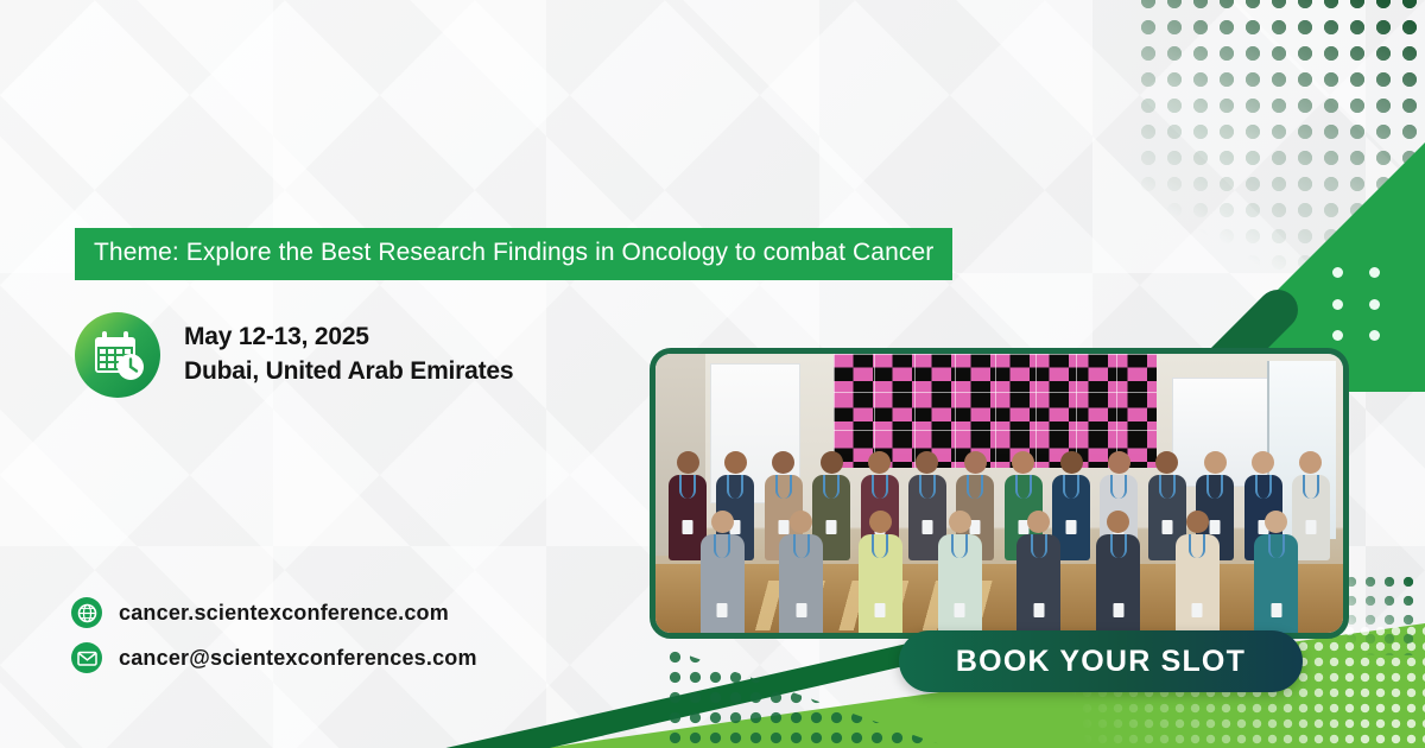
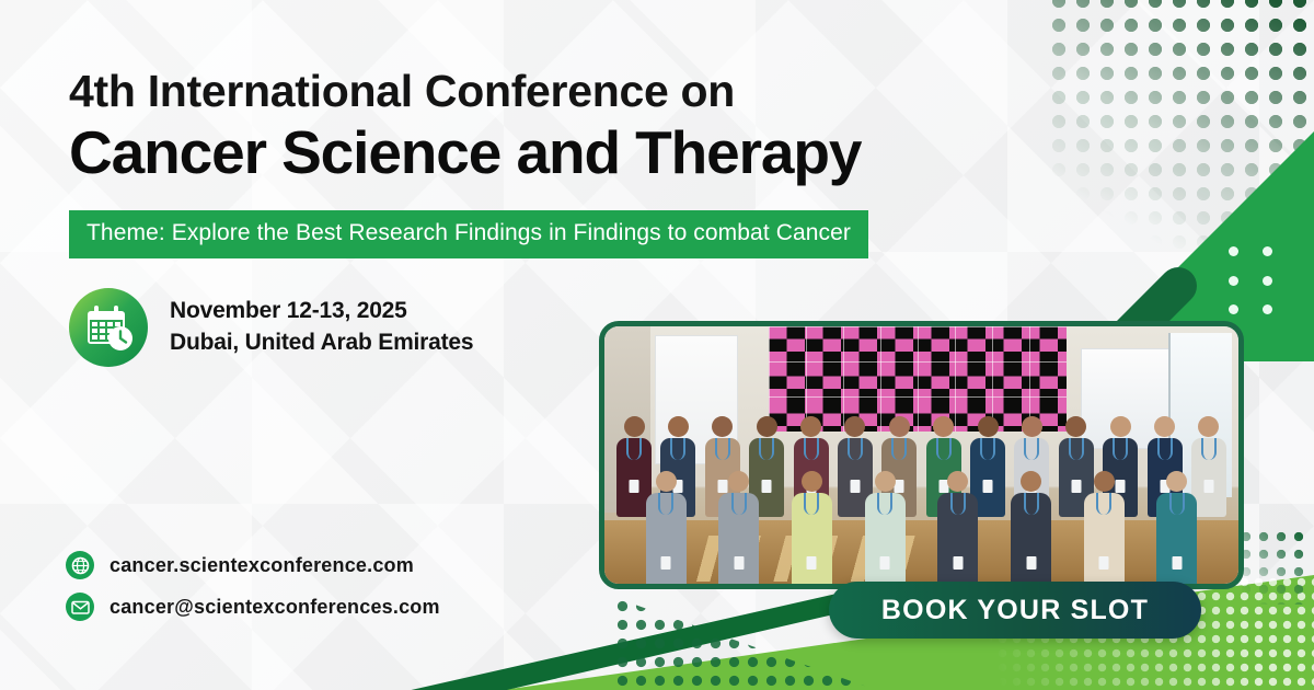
+ 4th International Conference on
+ Cancer Science and Therapy
- Theme: Explore the Best Research Findings in Oncology to combat Cancer
+ Theme: Explore the Best Research Findings in Findings to combat Cancer
- May 12-13, 2025
+ November 12-13, 2025
  Dubai, United Arab Emirates
  cancer.scientexconference.com
  cancer@scientexconferences.com
  BOOK YOUR SLOT
